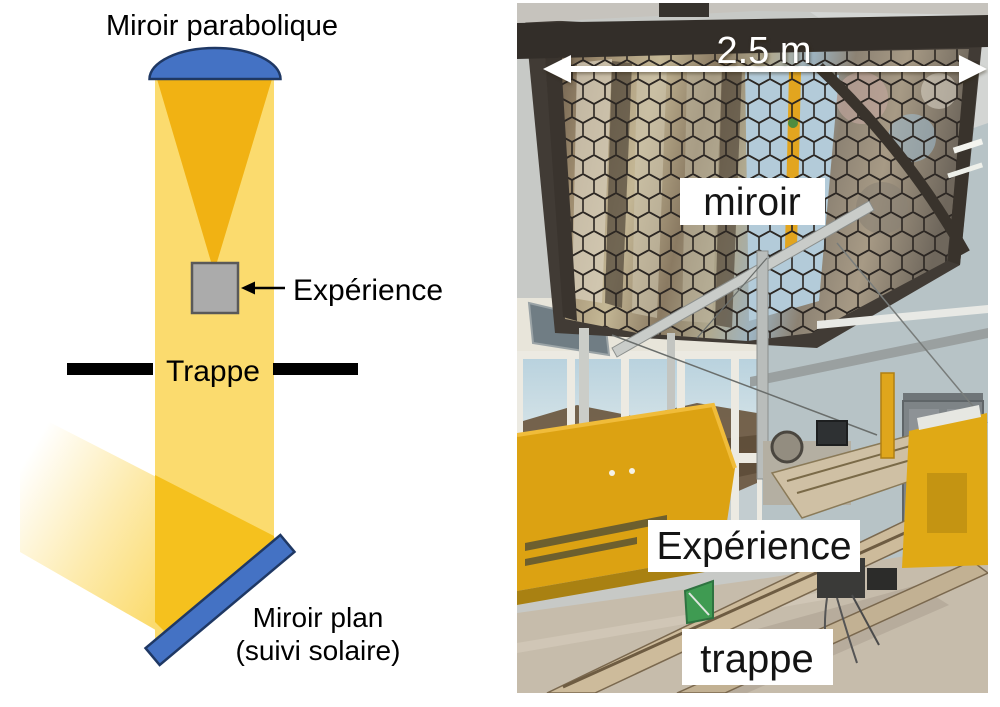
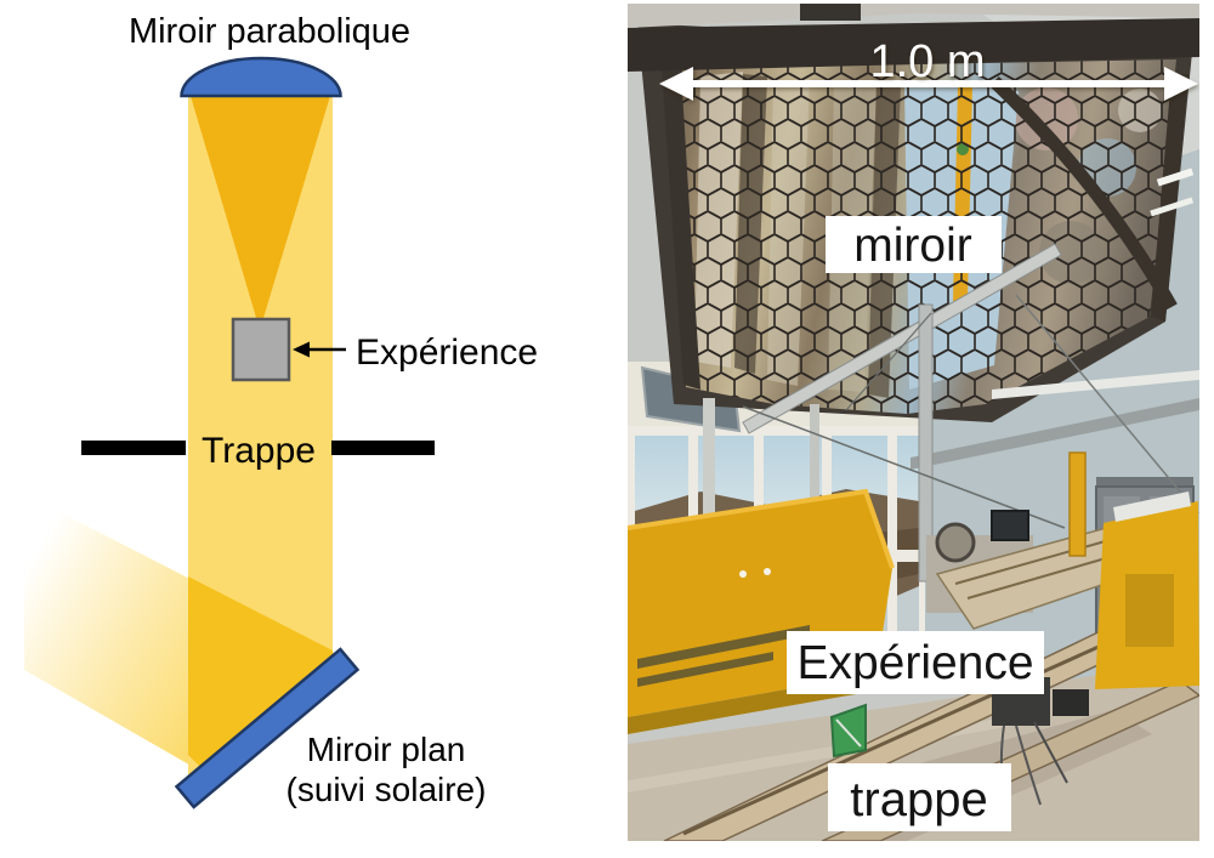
  Miroir parabolique
  Expérience
  Trappe
  Miroir plan
  (suivi solaire)
- 2.5 m
+ 1.0 m
  miroir
  Expérience
  trappe
